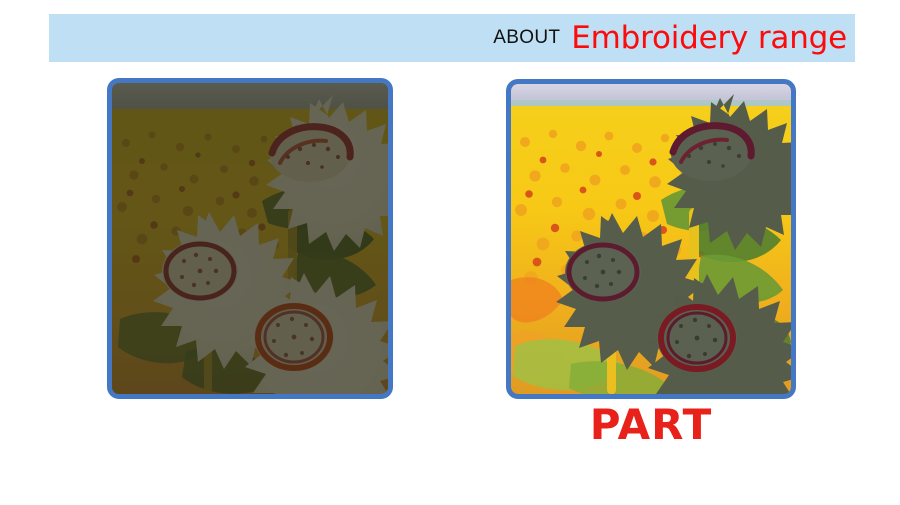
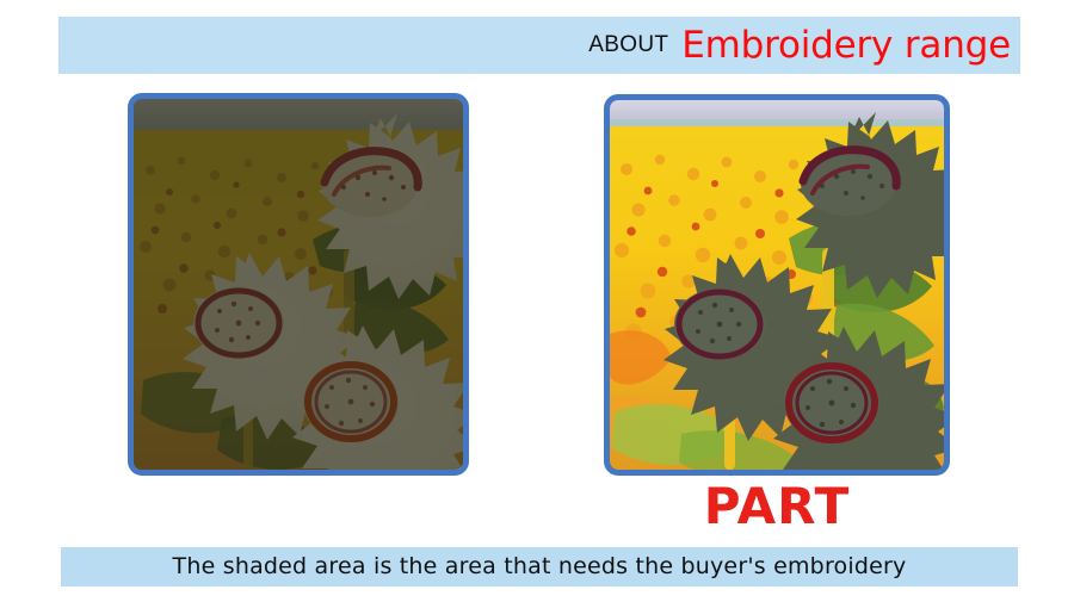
  ABOUT
  Embroidery range
  PART
+ The shaded area is the area that needs the buyer's embroidery
